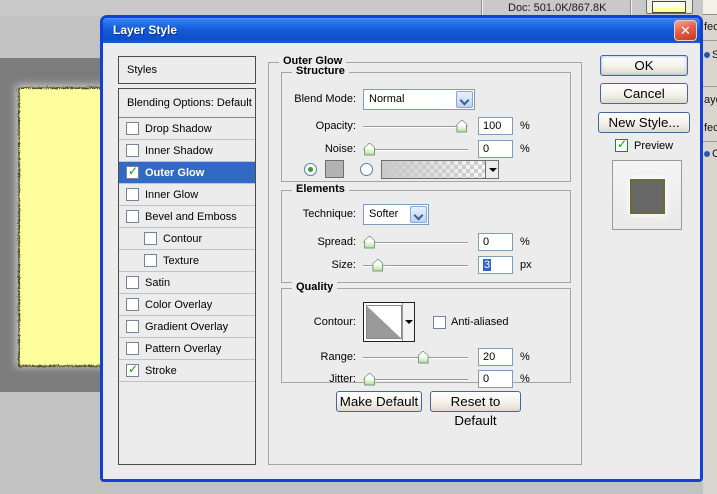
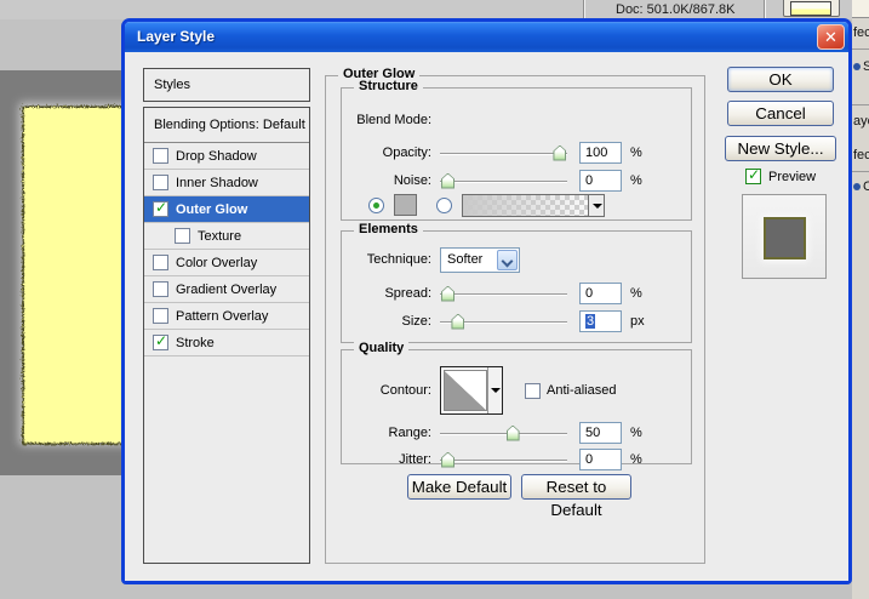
  Doc: 501.0K/867.8K
  C
  Layer Style
  ✕
  Styles
  Blending Options: Default
  Drop Shadow
  Inner Shadow
  ✓
  Outer Glow
- Inner Glow
- Bevel and Emboss
- Contour
  Texture
- Satin
  Color Overlay
  Gradient Overlay
  Pattern Overlay
  ✓
  Stroke
  Outer Glow
  Structure
  Blend Mode:
- Normal
  Opacity:
  100
  %
  Noise:
  0
  %
  Elements
  Technique:
  Softer
  Spread:
  0
  %
  Size:
  3
  px
  Quality
  Contour:
  Anti-aliased
  Range:
- 20
+ 50
  %
  Jitter:
  0
  %
  Make Default
  Reset to Default
  OK
  Cancel
  New Style...
  ✓
  Preview
